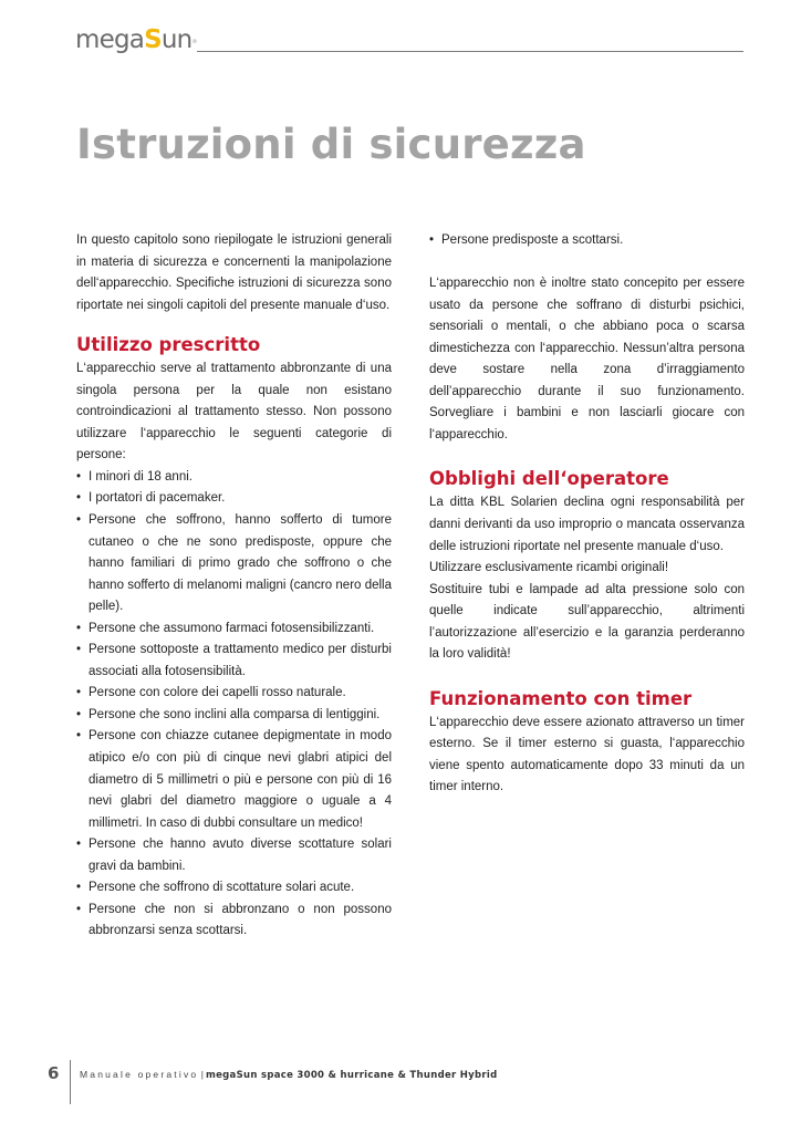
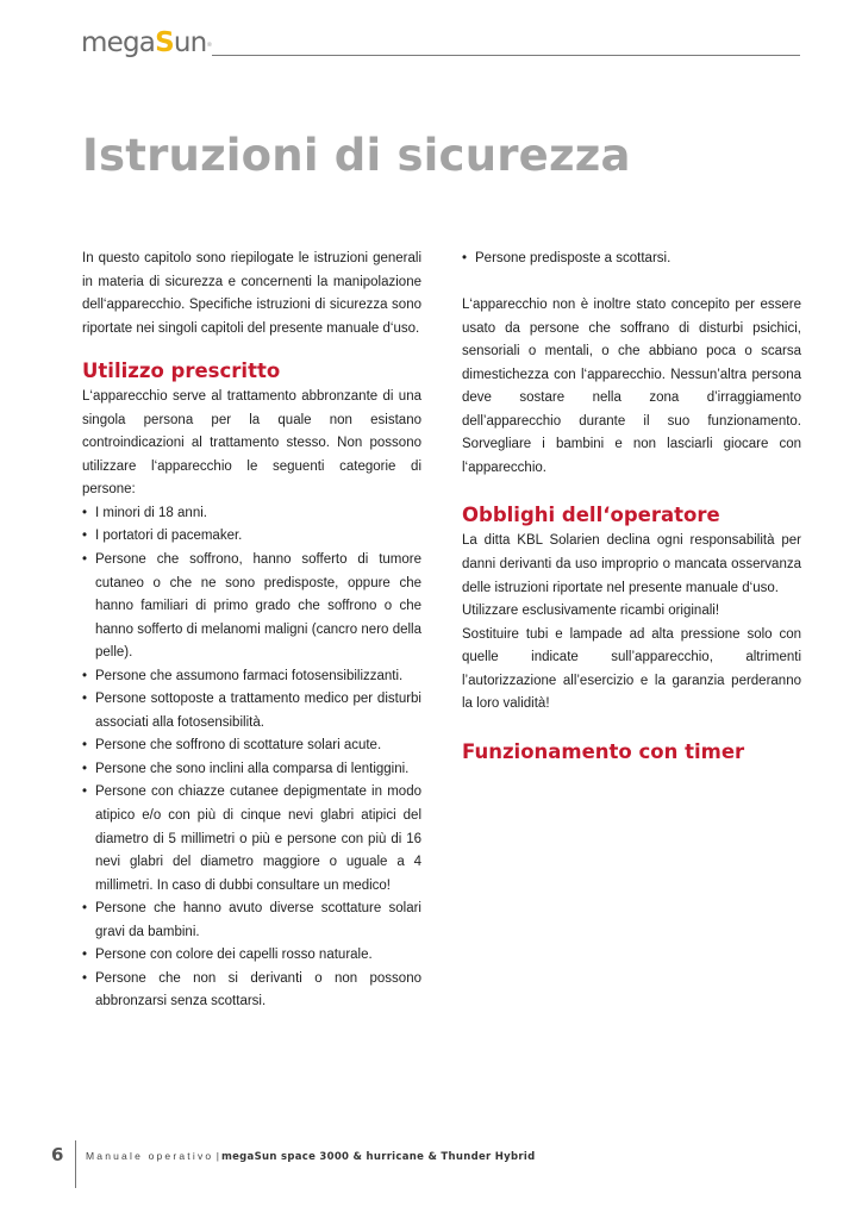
  megaSun
  Istruzioni di sicurezza
  In questo capitolo sono riepilogate le istruzioni generali in materia di sicurezza e concernenti la manipolazione dell‘apparecchio. Specifiche istruzioni di sicurezza sono riportate nei singoli capitoli del presente manuale d‘uso.
  Utilizzo prescritto
  L‘apparecchio serve al trattamento abbronzante di una singola persona per la quale non esistano controindicazioni al trattamento stesso. Non possono utilizzare l‘apparecchio le seguenti categorie di persone:
  I minori di 18 anni.
  I portatori di pacemaker.
  Persone che soffrono, hanno sofferto di tumore cutaneo o che ne sono predisposte, oppure che hanno familiari di primo grado che soffrono o che hanno sofferto di melanomi maligni (cancro nero della pelle).
  Persone che assumono farmaci fotosensibilizzanti.
  Persone sottoposte a trattamento medico per disturbi associati alla fotosensibilità.
- Persone con colore dei capelli rosso naturale.
+ Persone che soffrono di scottature solari acute.
  Persone che sono inclini alla comparsa di lentiggini.
  Persone con chiazze cutanee depigmentate in modo atipico e/o con più di cinque nevi glabri atipici del diametro di 5 millimetri o più e persone con più di 16 nevi glabri del diametro maggiore o uguale a 4 millimetri. In caso di dubbi consultare un medico!
  Persone che hanno avuto diverse scottature solari gravi da bambini.
- Persone che soffrono di scottature solari acute.
+ Persone con colore dei capelli rosso naturale.
- Persone che non si abbronzano o non possono abbronzarsi senza scottarsi.
+ Persone che non si derivanti o non possono abbronzarsi senza scottarsi.
  Persone predisposte a scottarsi.
  L‘apparecchio non è inoltre stato concepito per essere usato da persone che soffrano di disturbi psichici, sensoriali o mentali, o che abbiano poca o scarsa dimestichezza con l‘apparecchio. Nessun’altra persona deve sostare nella zona d’irraggiamento dell’apparecchio durante il suo funzionamento. Sorvegliare i bambini e non lasciarli giocare con l‘apparecchio.
  Obblighi dell‘operatore
  La ditta KBL Solarien declina ogni responsabilità per danni derivanti da uso improprio o mancata osservanza delle istruzioni riportate nel presente manuale d‘uso.
  Utilizzare esclusivamente ricambi originali!
  Sostituire tubi e lampade ad alta pressione solo con quelle indicate sull’apparecchio, altrimenti l’autorizzazione all’esercizio e la garanzia perderanno la loro validità!
  Funzionamento con timer
- L‘apparecchio deve essere azionato attraverso un timer esterno. Se il timer esterno si guasta, l‘apparecchio viene spento automaticamente dopo 33 minuti da un timer interno.
  6
  Manuale operativo | megaSun space 3000 & hurricane & Thunder Hybrid
